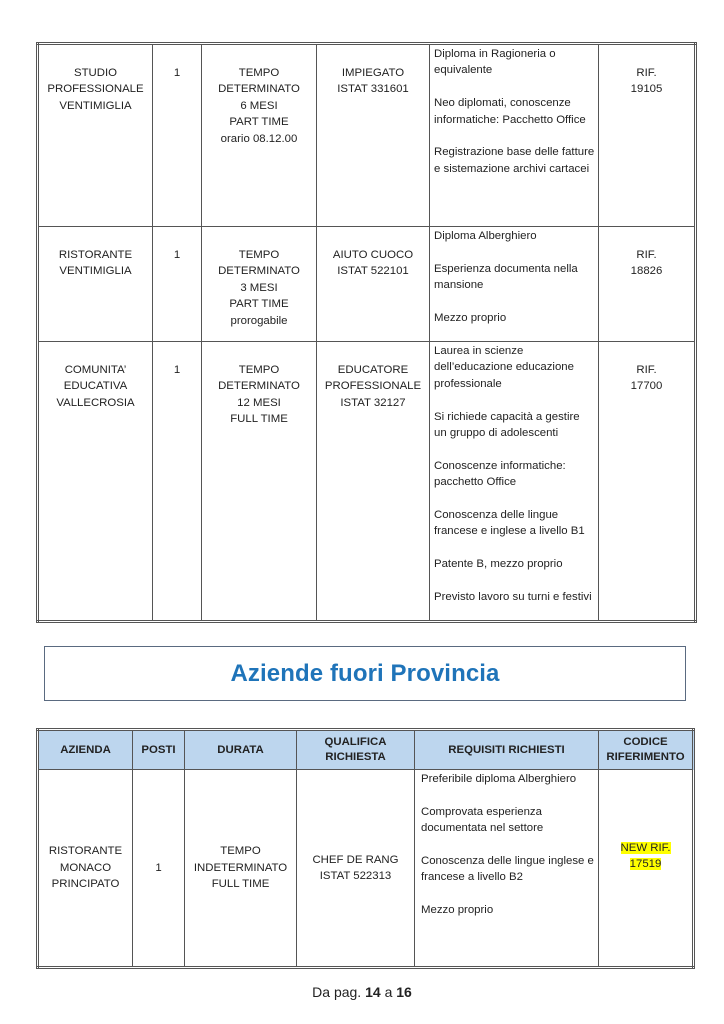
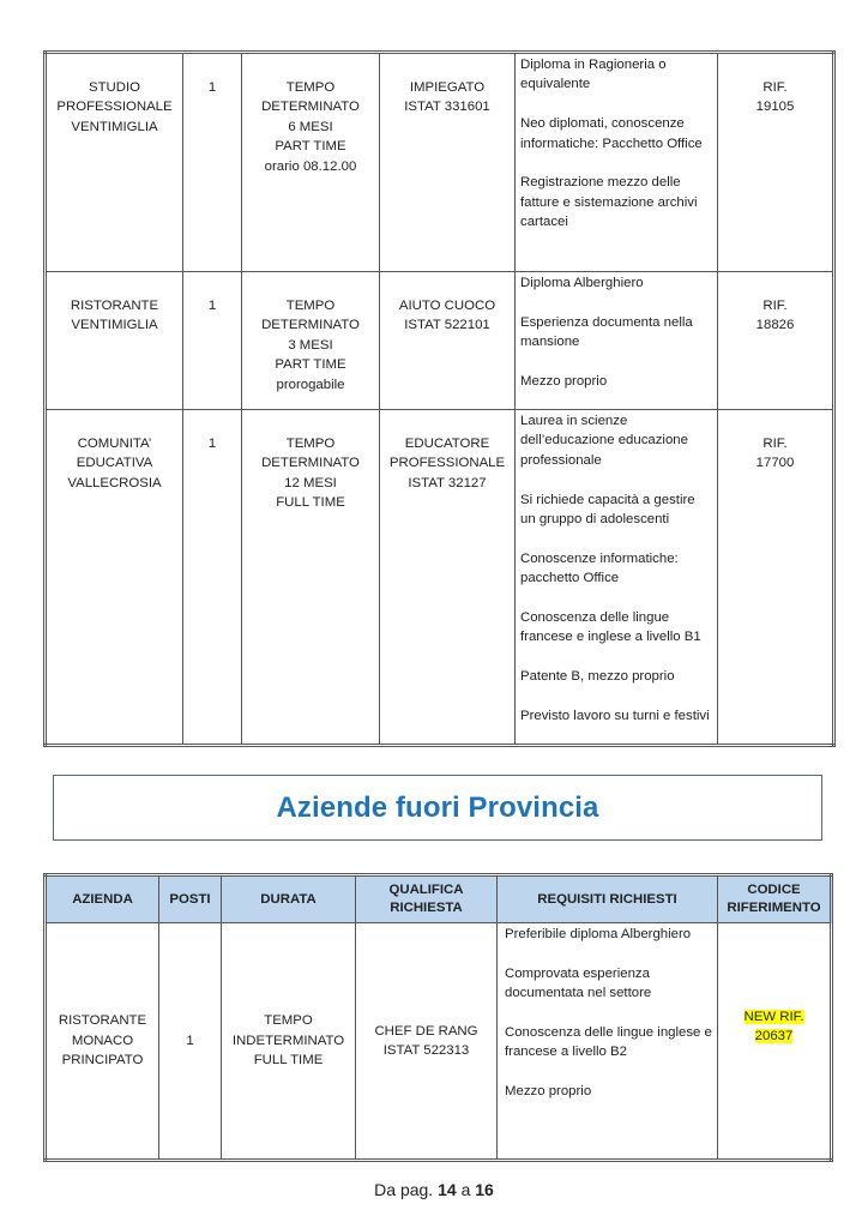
- STUDIO PROFESSIONALE VENTIMIGLIA	1	TEMPO DETERMINATO 6 MESI PART TIME orario 08.12.00	IMPIEGATO ISTAT 331601	Diploma in Ragioneria o equivalente Neo diplomati, conoscenze informatiche: Pacchetto Office Registrazione base delle fatture e sistemazione archivi cartacei	RIF. 19105
+ STUDIO PROFESSIONALE VENTIMIGLIA	1	TEMPO DETERMINATO 6 MESI PART TIME orario 08.12.00	IMPIEGATO ISTAT 331601	Diploma in Ragioneria o equivalente Neo diplomati, conoscenze informatiche: Pacchetto Office Registrazione mezzo delle fatture e sistemazione archivi cartacei	RIF. 19105
  RISTORANTE VENTIMIGLIA	1	TEMPO DETERMINATO 3 MESI PART TIME prorogabile	AIUTO CUOCO ISTAT 522101	Diploma Alberghiero Esperienza documenta nella mansione Mezzo proprio	RIF. 18826
  COMUNITA’ EDUCATIVA VALLECROSIA	1	TEMPO DETERMINATO 12 MESI FULL TIME	EDUCATORE PROFESSIONALE ISTAT 32127	Laurea in scienze dell’educazione educazione professionale Si richiede capacità a gestire un gruppo di adolescenti Conoscenze informatiche: pacchetto Office Conoscenza delle lingue francese e inglese a livello B1 Patente B, mezzo proprio Previsto lavoro su turni e festivi	RIF. 17700
  Aziende fuori Provincia
  AZIENDA	POSTI	DURATA	QUALIFICA RICHIESTA	REQUISITI RICHIESTI	CODICE RIFERIMENTO
- RISTORANTE MONACO PRINCIPATO	1	TEMPO INDETERMINATO FULL TIME	CHEF DE RANG ISTAT 522313	Preferibile diploma Alberghiero Comprovata esperienza documentata nel settore Conoscenza delle lingue inglese e francese a livello B2 Mezzo proprio	NEW RIF. 17519
+ RISTORANTE MONACO PRINCIPATO	1	TEMPO INDETERMINATO FULL TIME	CHEF DE RANG ISTAT 522313	Preferibile diploma Alberghiero Comprovata esperienza documentata nel settore Conoscenza delle lingue inglese e francese a livello B2 Mezzo proprio	NEW RIF. 20637
  Da pag. 14 a 16
